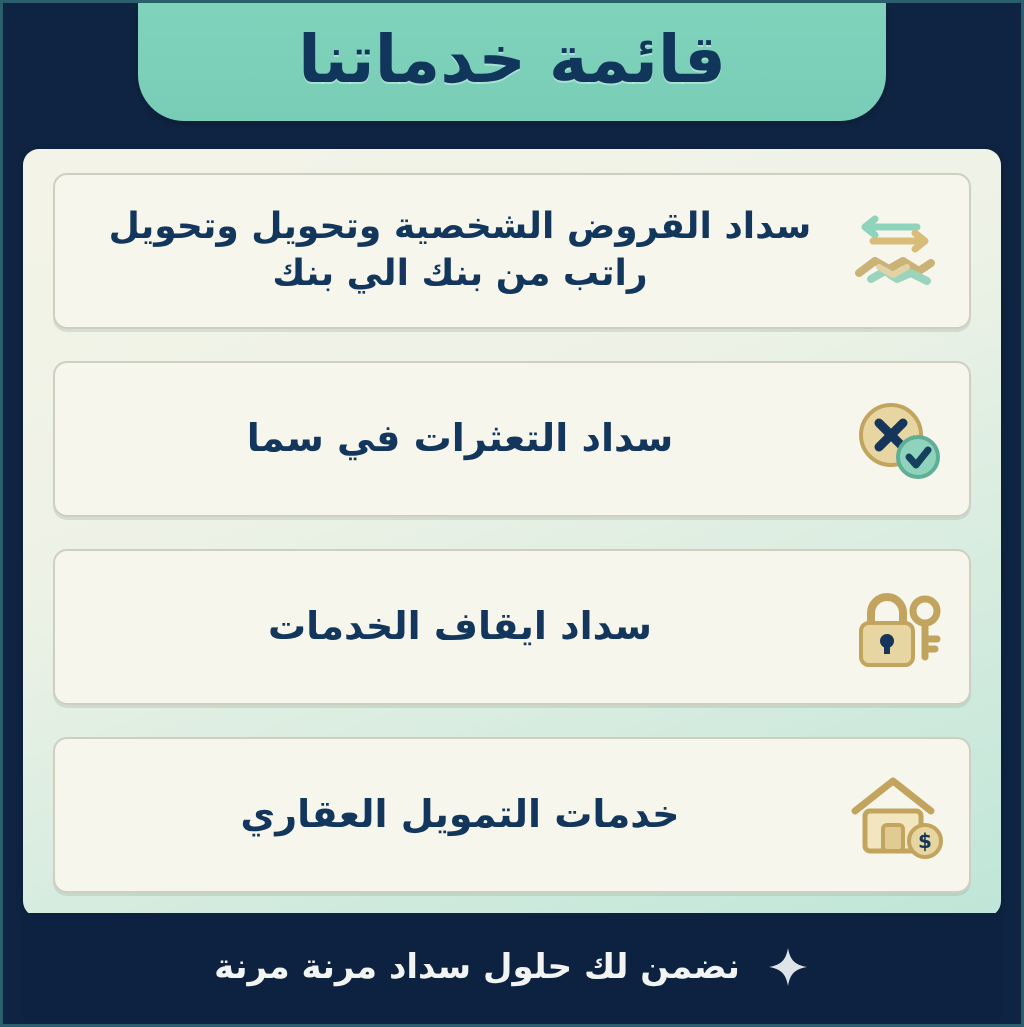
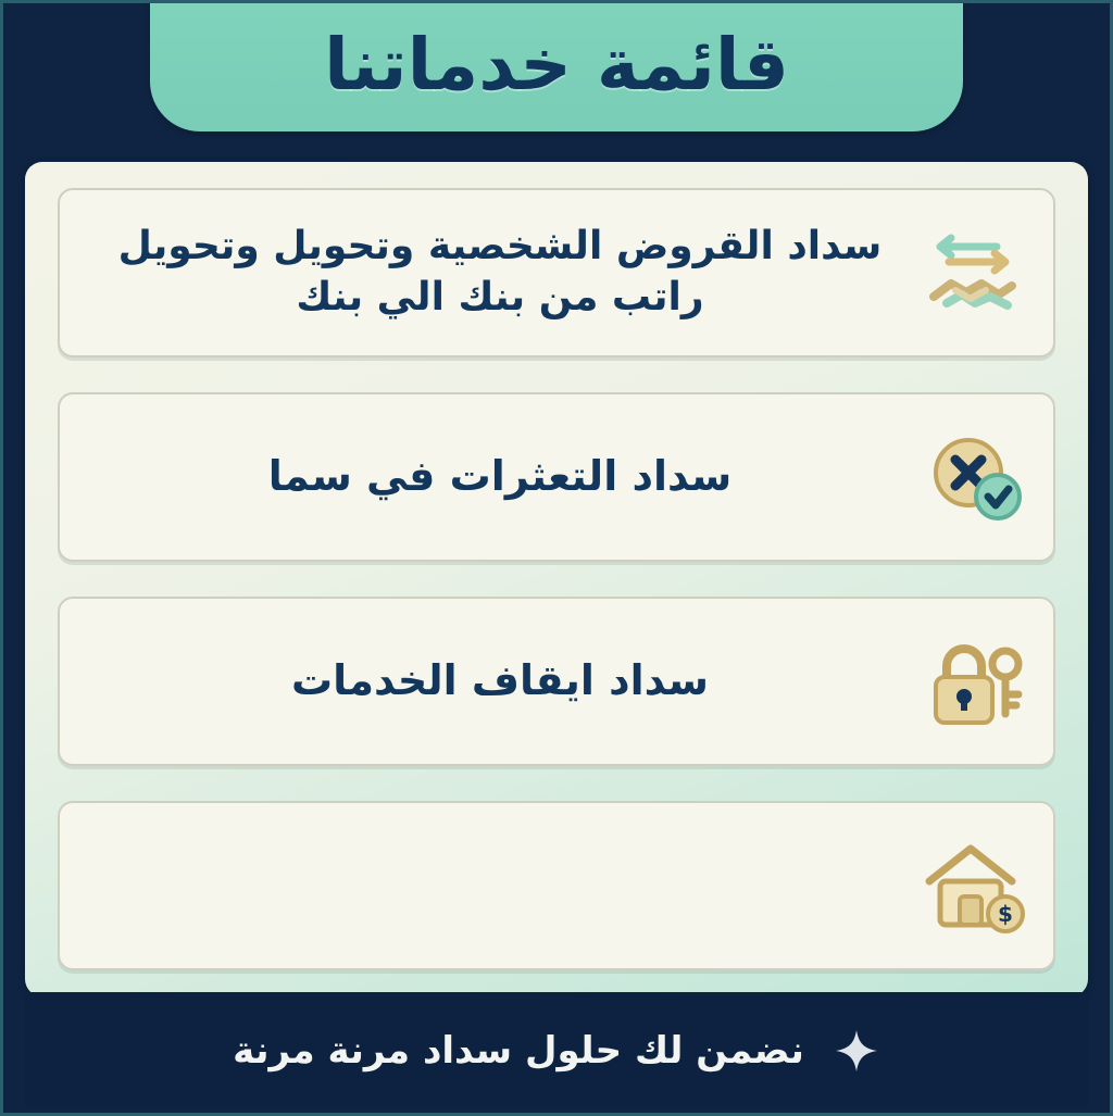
  قائمة خدماتنا
  سداد القروض الشخصية وتحويل وتحويل راتب من بنك الي بنك
  سداد التعثرات في سما
  سداد ايقاف الخدمات
  $
- خدمات التمويل العقاري
  نضمن لك حلول سداد مرنة مرنة
